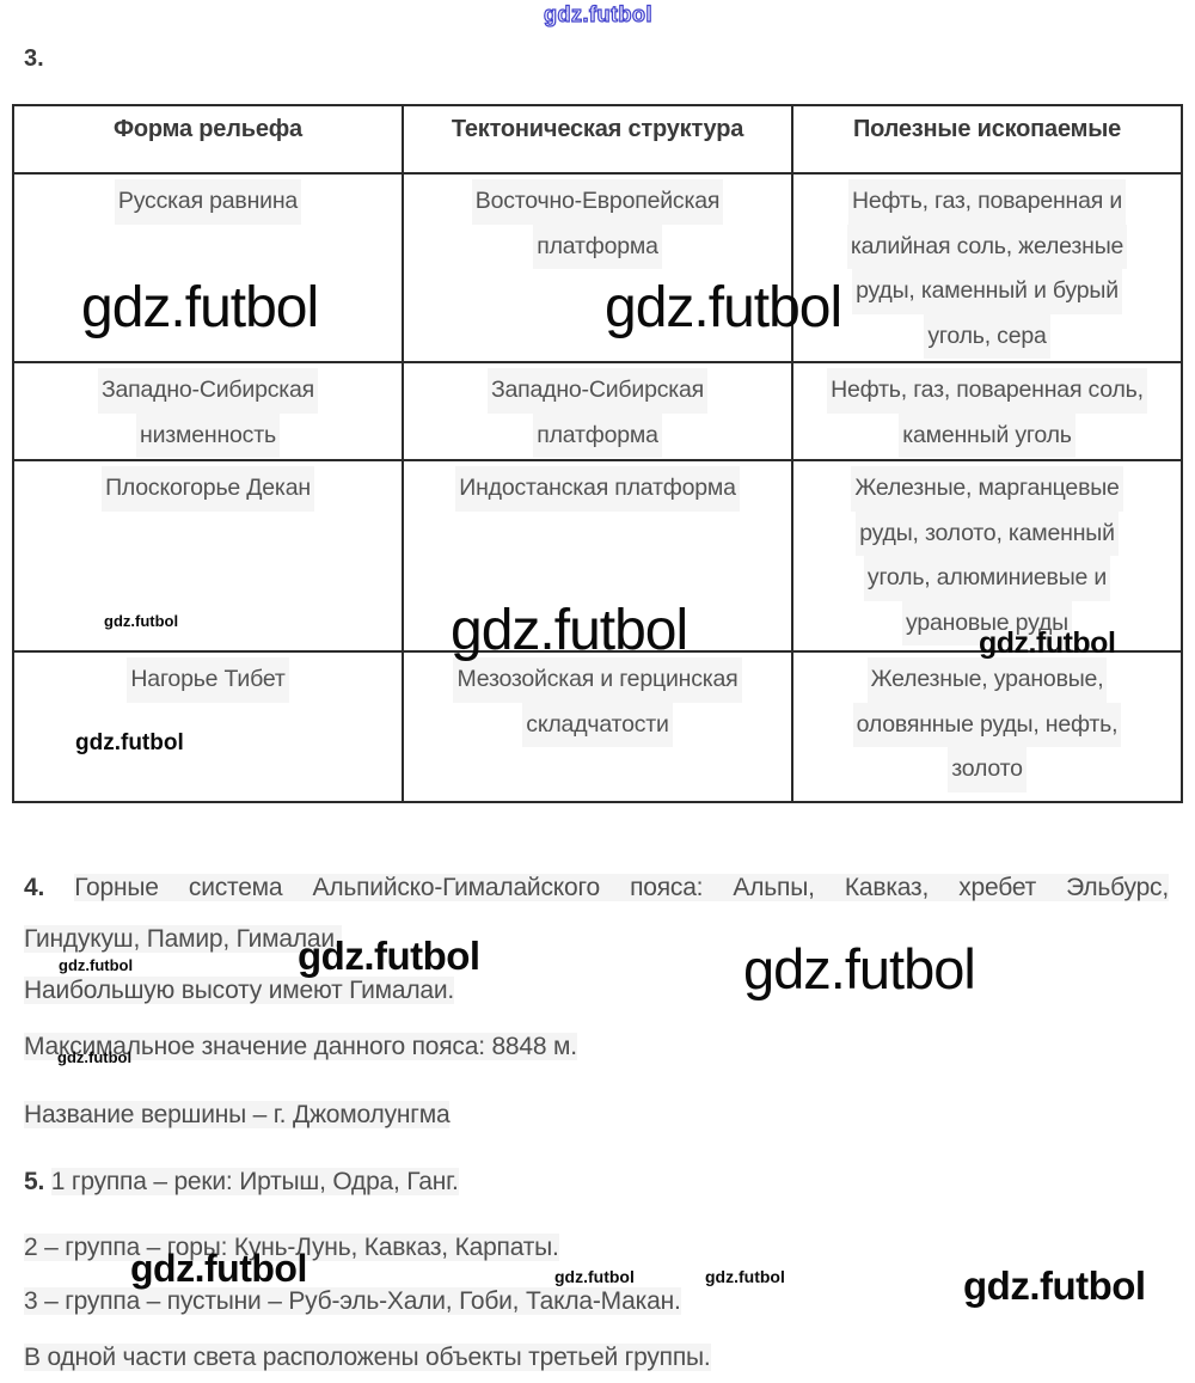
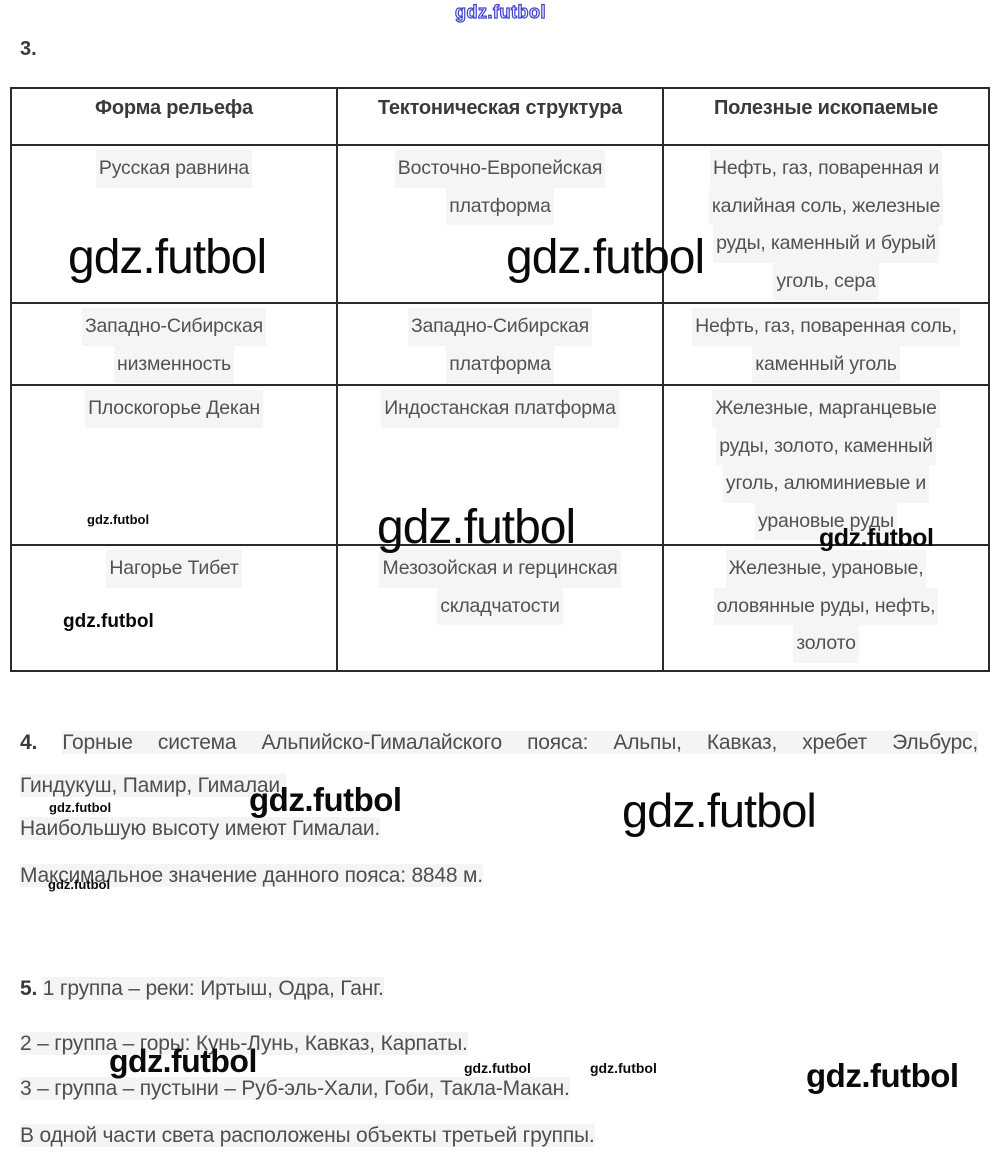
  gdz.futbol
  3.
  Форма рельефа	Тектоническая структура	Полезные ископаемые
  Русская равнина	Восточно-Европейская платформа	Нефть, газ, поваренная и калийная соль, железные руды, каменный и бурый уголь, сера
  Западно-Сибирская низменность	Западно-Сибирская платформа	Нефть, газ, поваренная соль, каменный уголь
  Плоскогорье Декан	Индостанская платформа	Железные, марганцевые руды, золото, каменный уголь, алюминиевые и урановые руды
  Нагорье Тибет	Мезозойская и герцинская складчатости	Железные, урановые, оловянные руды, нефть, золото
  4. Горные система Альпийско-Гималайского пояса: Альпы, Кавказ, хребет Эльбурс,
  Гиндукуш, Памир, Гималаи.
  Наибольшую высоту имеют Гималаи.
  Максимальное значение данного пояса: 8848 м.
- Название вершины – г. Джомолунгма
  5. 1 группа – реки: Иртыш, Одра, Ганг.
  2 – группа – горы: Кунь-Лунь, Кавказ, Карпаты.
  3 – группа – пустыни – Руб-эль-Хали, Гоби, Такла-Макан.
  В одной части света расположены объекты третьей группы.
  gdz.futbol
  gdz.futbol
  gdz.futbol
  gdz.futbol
  gdz.futbol
  gdz.futbol
  gdz.futbol
  gdz.futbol
  gdz.futbol
  gdz.futbol
  gdz.futbol
  gdz.futbol
  gdz.futbol
  gdz.futbol
